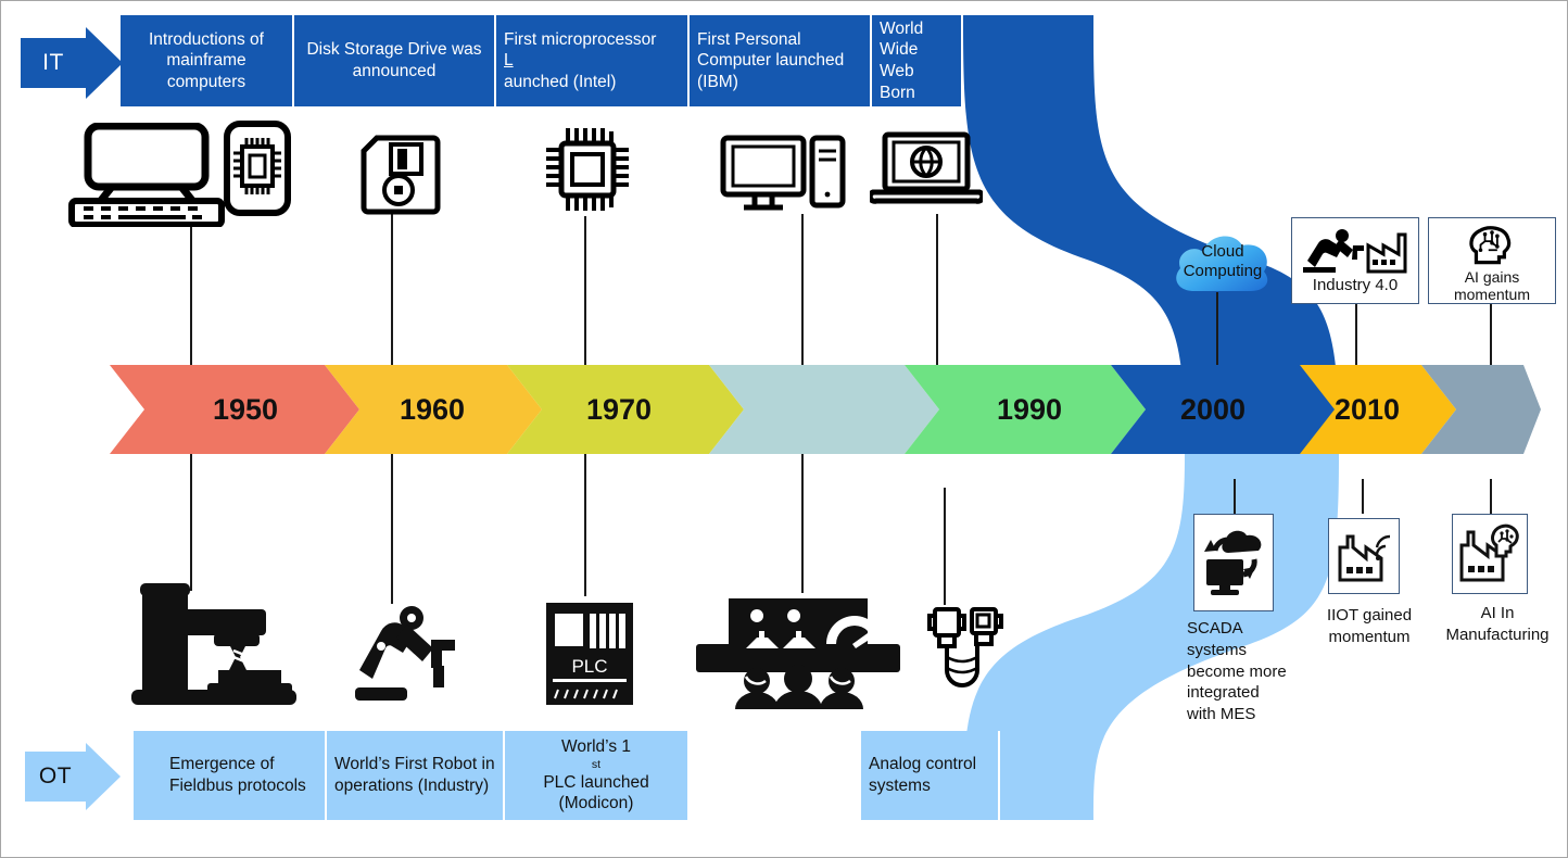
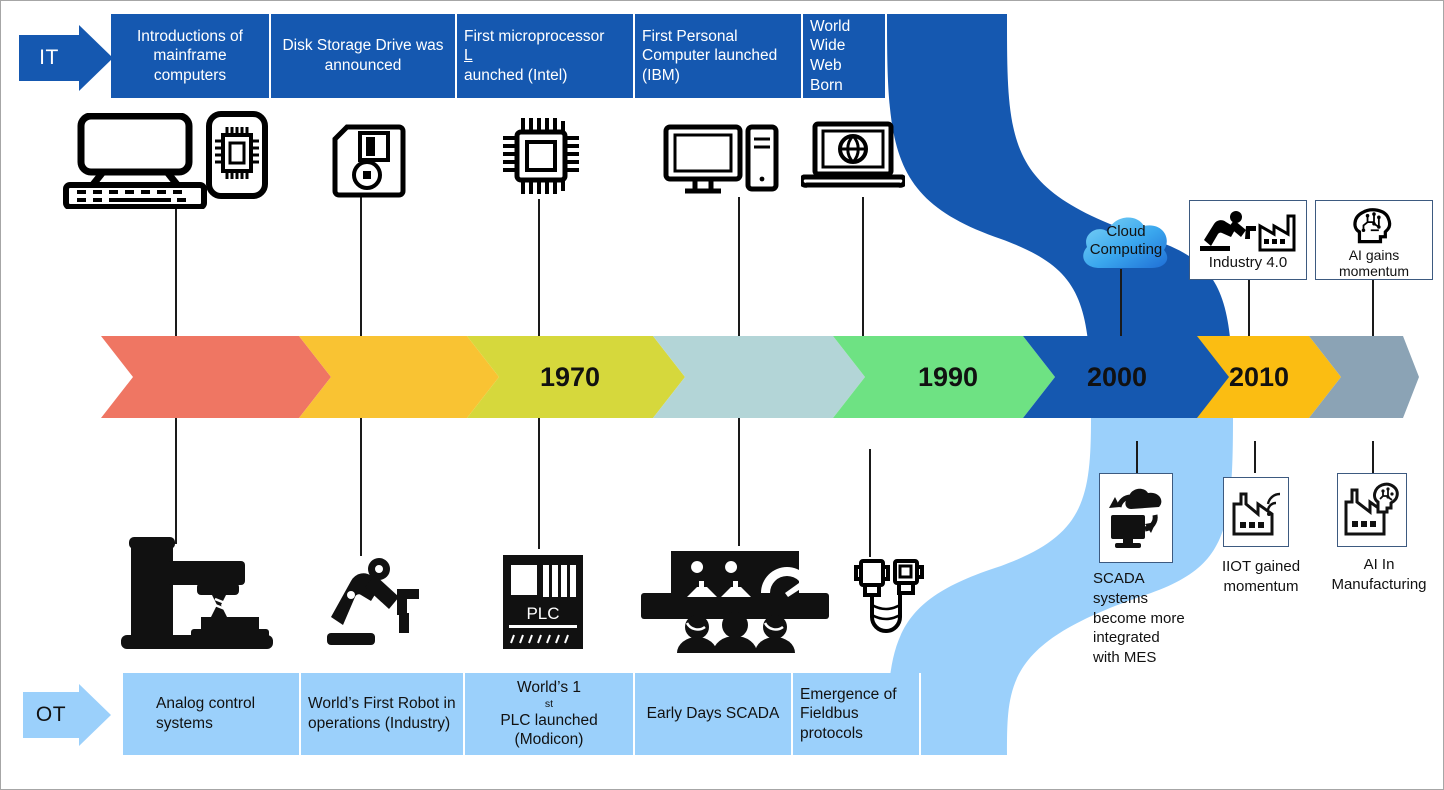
  IT
  Introductions of mainframe computers
  Disk Storage Drive was announced
  First microprocessor
  L
  aunched (Intel)
  First Personal Computer launched (IBM)
  World Wide Web Born
  OT
- Emergence of Fieldbus protocols
+ Analog control systems
  World’s First Robot in operations (Industry)
  World’s 1
  st
  PLC launched (Modicon)
+ Early Days SCADA
- Analog control systems
+ Emergence of Fieldbus protocols
- 1950
- 1960
  1970
  1990
  2000
  2010
  Cloud Computing
  Industry 4.0
  AI gains momentum
  PLC
  SCADA systems become more integrated with MES
  IIOT gained momentum
  AI In Manufacturing
